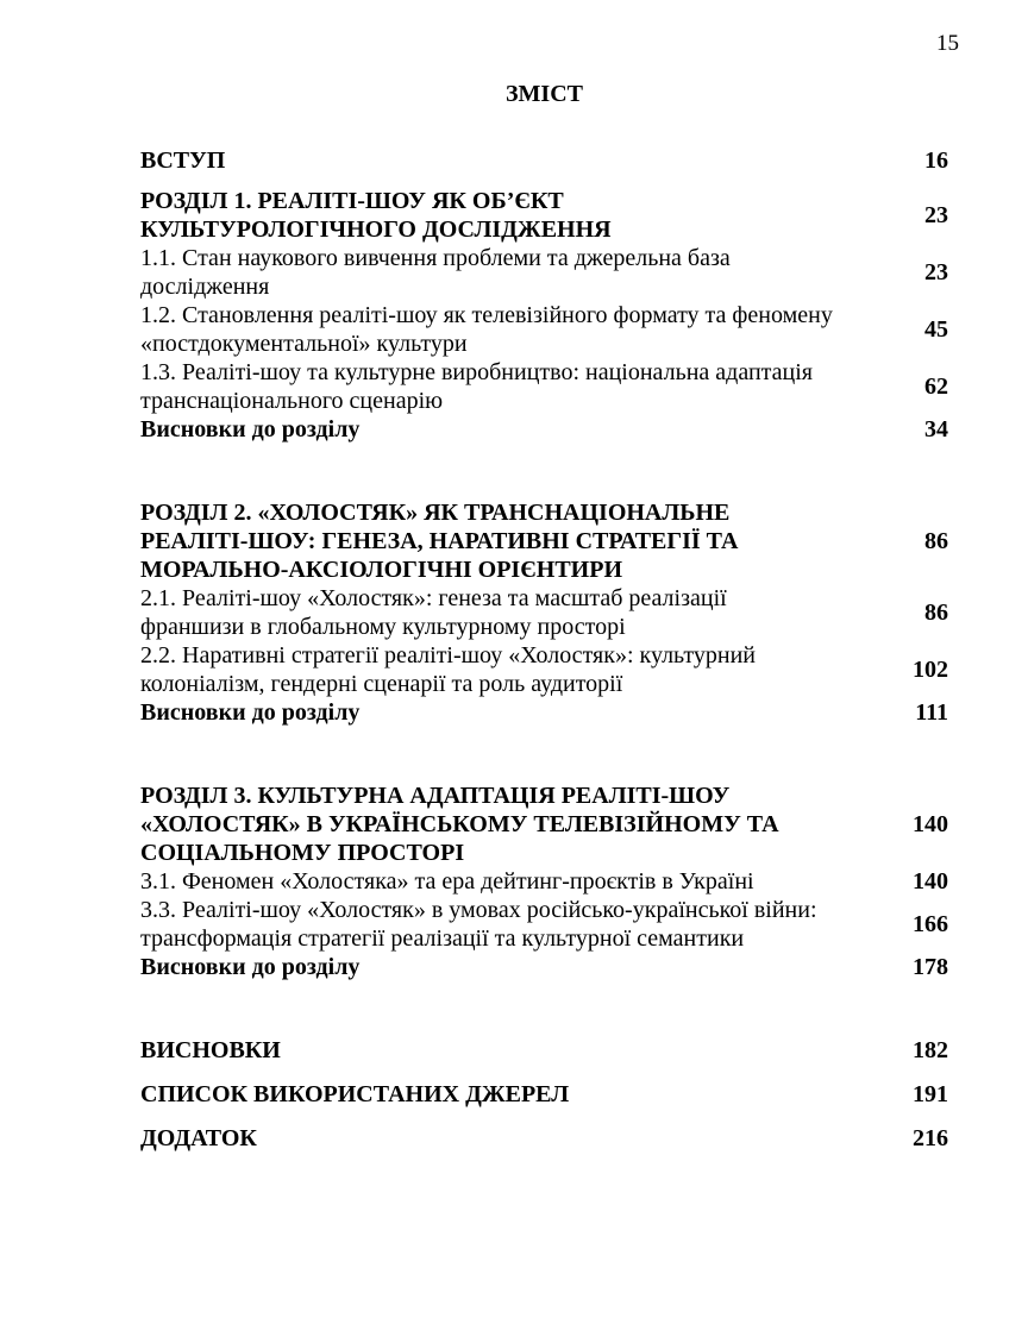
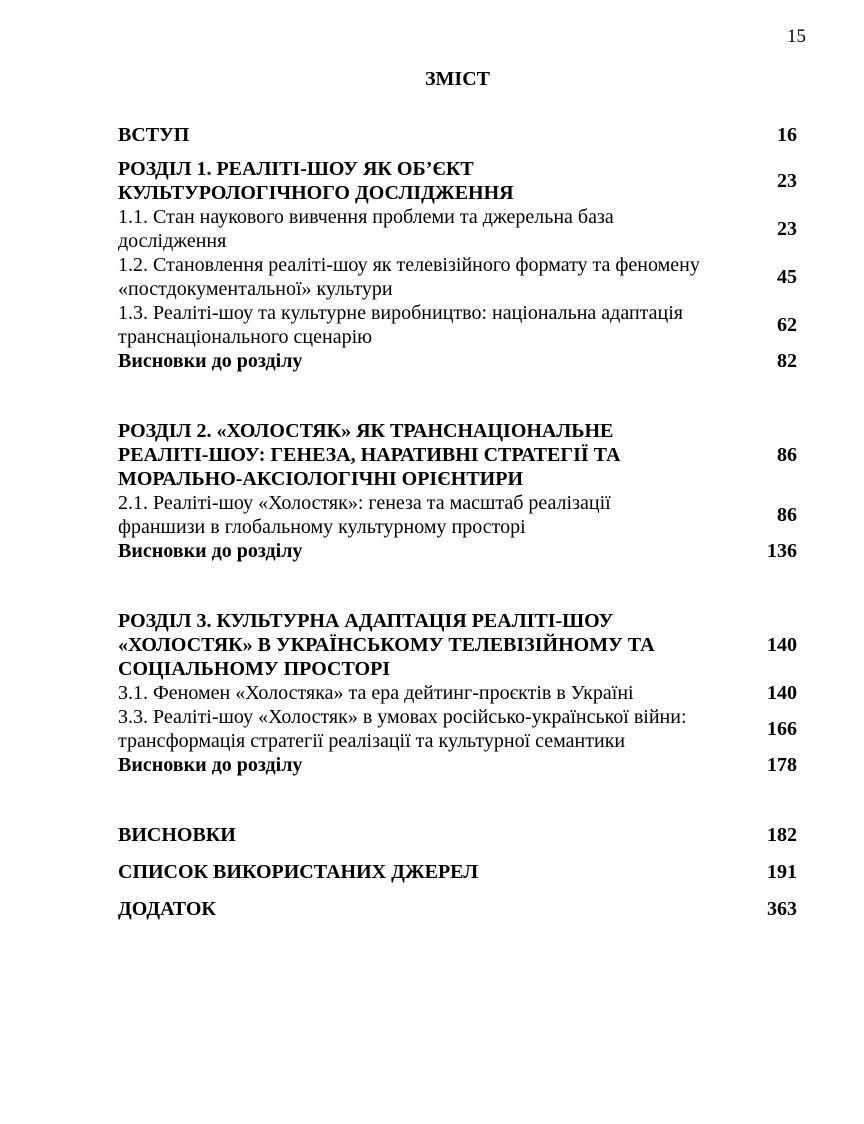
  15
  ЗМІСТ
  ВСТУП
  16
  РОЗДІЛ 1. РЕАЛІТІ-ШОУ ЯК ОБ’ЄКТ
  КУЛЬТУРОЛОГІЧНОГО ДОСЛІДЖЕННЯ
  23
  1.1. Стан наукового вивчення проблеми та джерельна база
  дослідження
  23
  1.2. Становлення реаліті-шоу як телевізійного формату та феномену
  «постдокументальної» культури
  45
  1.3. Реаліті-шоу та культурне виробництво: національна адаптація
  транснаціонального сценарію
  62
  Висновки до розділу
- 34
+ 82
  РОЗДІЛ 2. «ХОЛОСТЯК» ЯК ТРАНСНАЦІОНАЛЬНЕ
  РЕАЛІТІ-ШОУ: ГЕНЕЗА, НАРАТИВНІ СТРАТЕГІЇ ТА
  МОРАЛЬНО-АКСІОЛОГІЧНІ ОРІЄНТИРИ
  86
  2.1. Реаліті-шоу «Холостяк»: генеза та масштаб реалізації
  франшизи в глобальному культурному просторі
  86
- 2.2. Наративні стратегії реаліті-шоу «Холостяк»: культурний
- колоніалізм, гендерні сценарії та роль аудиторії
- 102
  Висновки до розділу
- 111
+ 136
  РОЗДІЛ 3. КУЛЬТУРНА АДАПТАЦІЯ РЕАЛІТІ-ШОУ
  «ХОЛОСТЯК» В УКРАЇНСЬКОМУ ТЕЛЕВІЗІЙНОМУ ТА
  СОЦІАЛЬНОМУ ПРОСТОРІ
  140
  3.1. Феномен «Холостяка» та ера дейтинг-проєктів в Україні
  140
  3.3. Реаліті-шоу «Холостяк» в умовах російсько-української війни:
  трансформація стратегії реалізації та культурної семантики
  166
  Висновки до розділу
  178
  ВИСНОВКИ
  182
  СПИСОК ВИКОРИСТАНИХ ДЖЕРЕЛ
  191
  ДОДАТОК
- 216
+ 363
